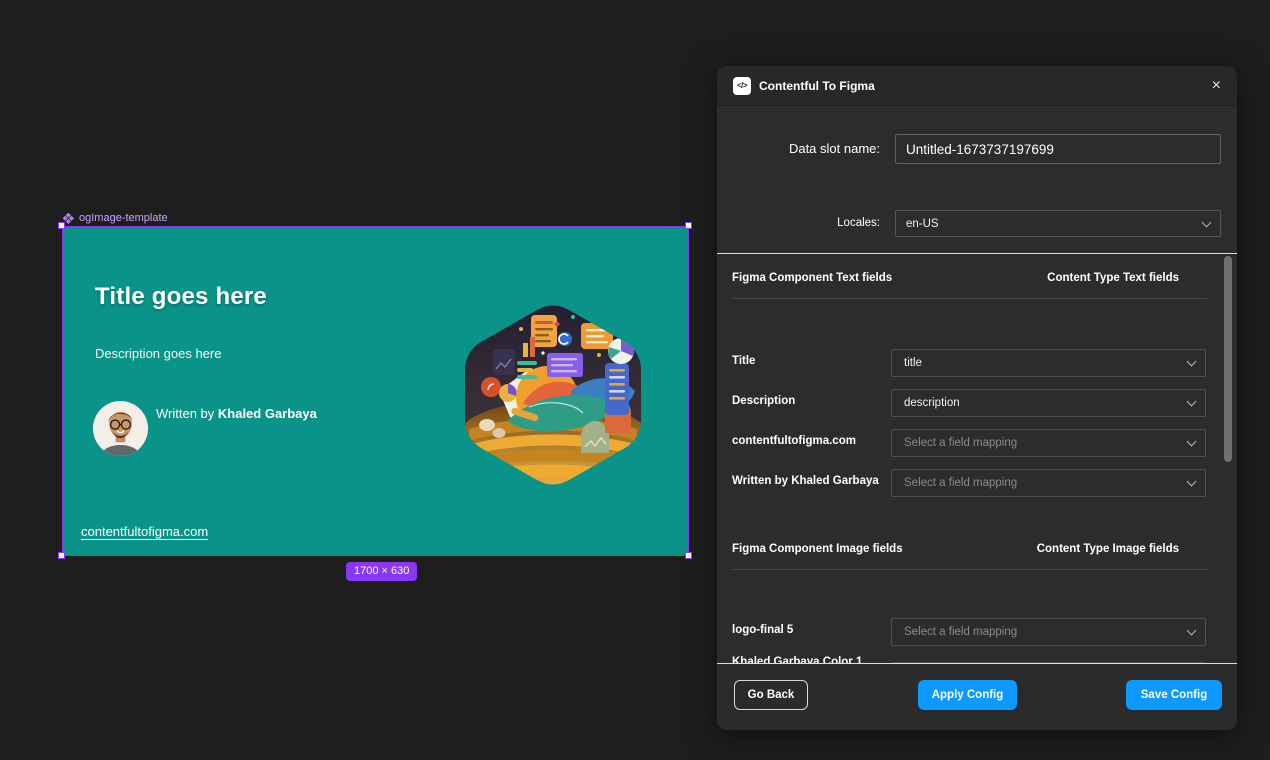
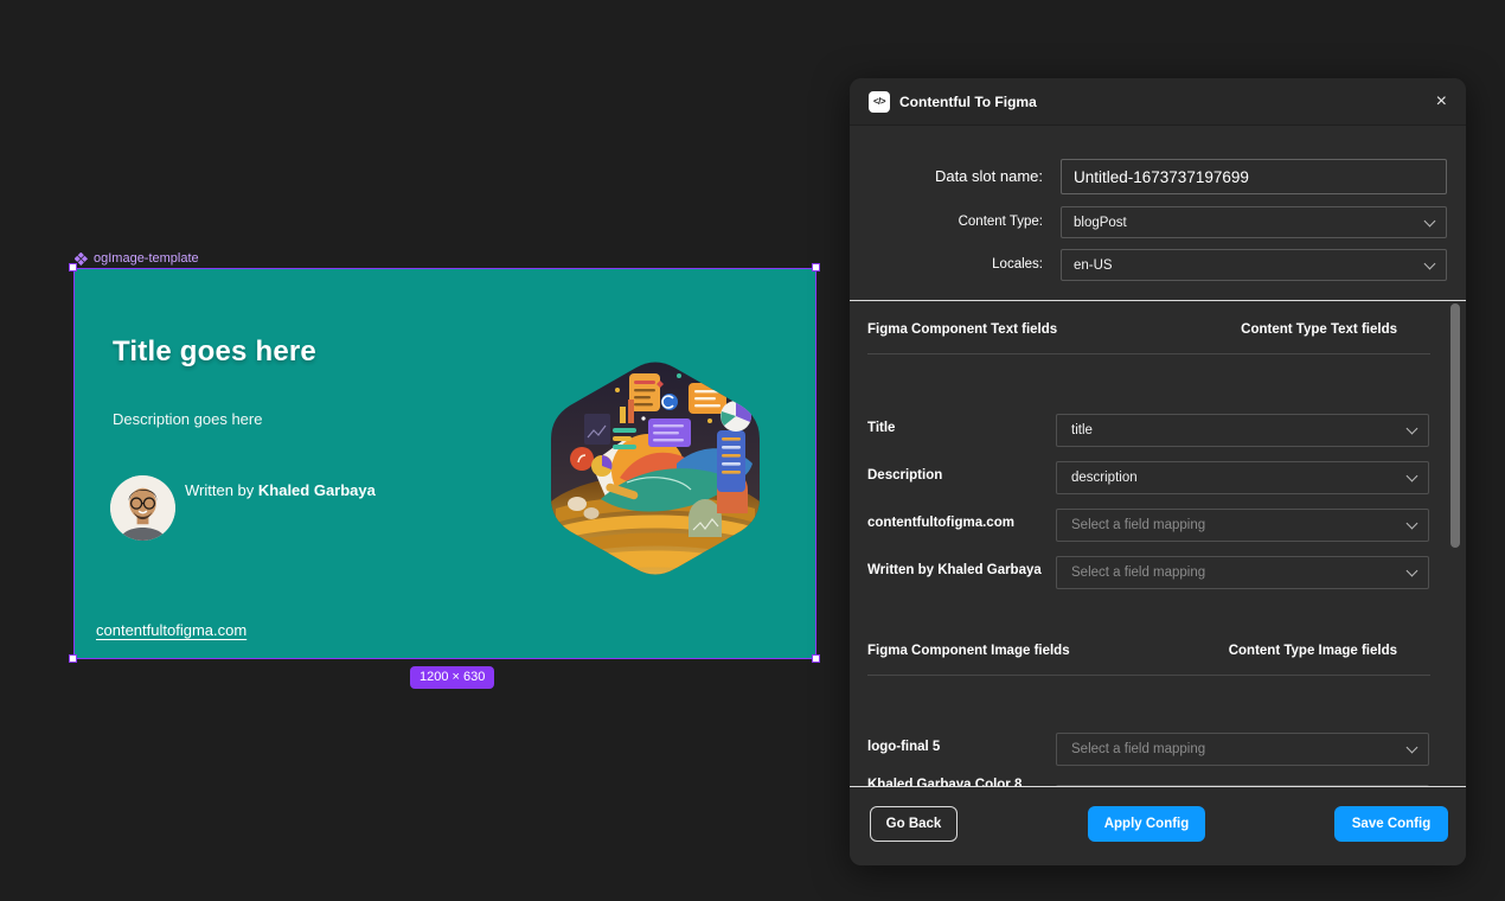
  ogImage-template
  Title goes here
  Description goes here
  Written by Khaled Garbaya
  contentfultofigma.com
- 1700 × 630
+ 1200 × 630
  </>
  Contentful To Figma
  ×
  Data slot name:
  Untitled-1673737197699
+ Content Type:
+ blogPost
  Locales:
  en-US
  Figma Component Text fields
  Content Type Text fields
  Title
  title
  Description
  description
  contentfultofigma.com
  Select a field mapping
  Written by Khaled Garbaya
  Select a field mapping
  Figma Component Image fields
  Content Type Image fields
  logo-final 5
  Select a field mapping
- Khaled Garbaya Color 1
+ Khaled Garbaya Color 8
  Go Back
  Apply Config
  Save Config
